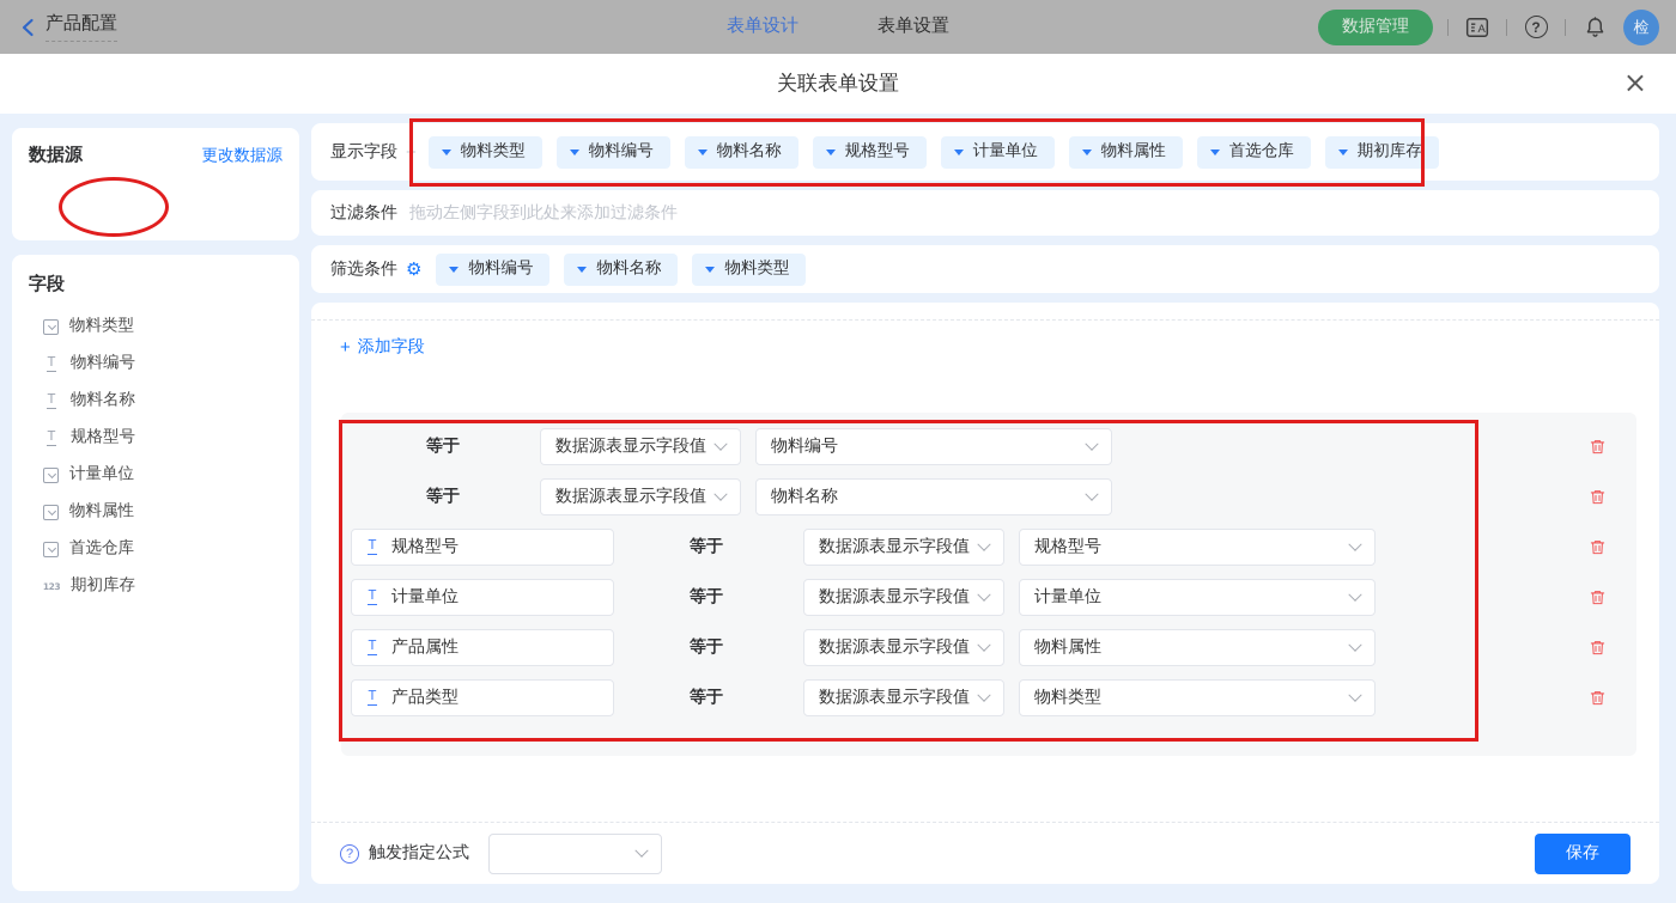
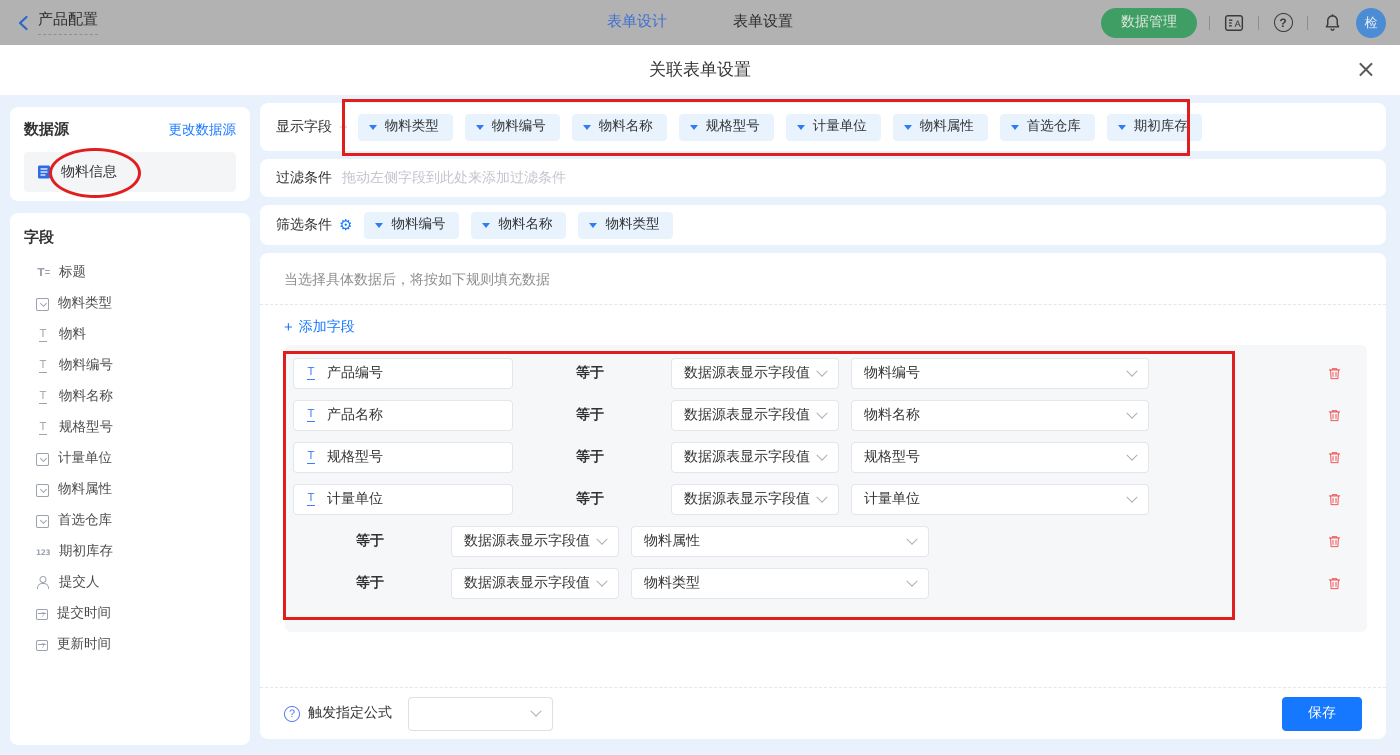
  产品配置
  表单设计
  表单设置
  数据管理
  A
  ?
  检
  关联表单设置
  ×
  数据源
  更改数据源
+ 物料信息
  字段
+ 标题
  物料类型
+ 物料
  物料编号
  物料名称
  规格型号
  计量单位
  物料属性
  首选仓库
  期初库存
+ 提交人
+ 提交时间
+ 更新时间
  显示字段
  物料类型
  物料编号
  物料名称
  规格型号
  计量单位
  物料属性
  首选仓库
  期初库存
  过滤条件
  拖动左侧字段到此处来添加过滤条件
  筛选条件
  物料编号
  物料名称
  物料类型
+ 当选择具体数据后，将按如下规则填充数据
  添加字段
+ 产品编号
  等于
  数据源表显示字段值
  物料编号
+ 产品名称
  等于
  数据源表显示字段值
  物料名称
  规格型号
  等于
  数据源表显示字段值
  规格型号
  计量单位
  等于
  数据源表显示字段值
  计量单位
- 产品属性
  等于
  数据源表显示字段值
  物料属性
- 产品类型
  等于
  数据源表显示字段值
  物料类型
  ?
  触发指定公式
  保存
